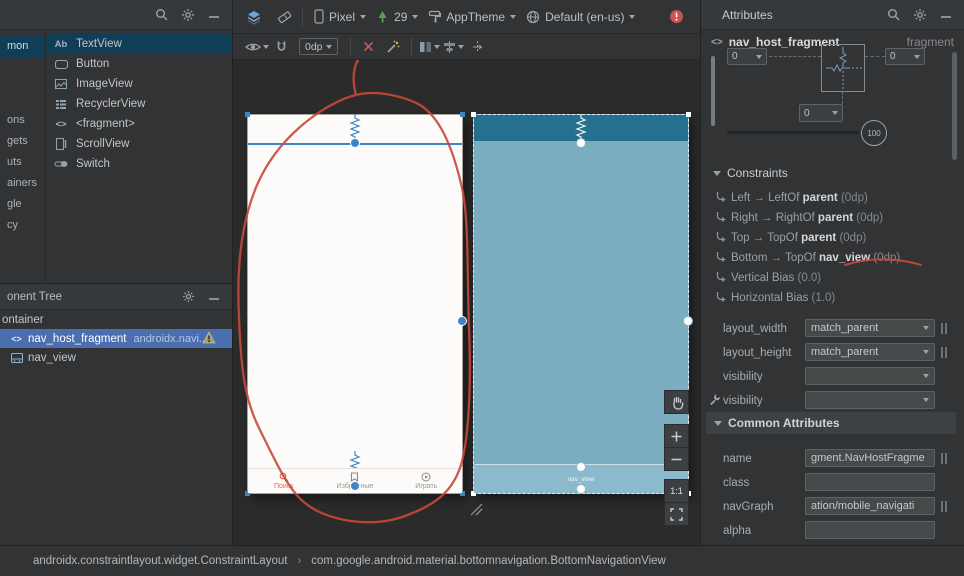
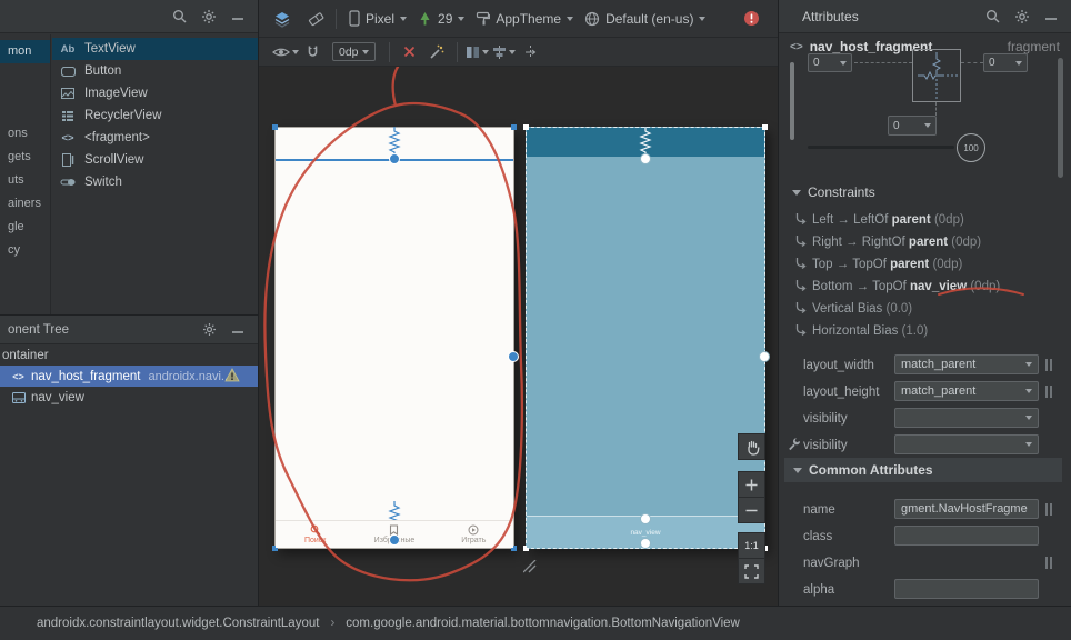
  mon
  ons
  gets
  uts
  ainers
  gle
  cy
  Ab
  TextView
  Button
  ImageView
  RecyclerView
  <>
  <fragment>
  ScrollView
  Switch
  onent Tree
  ontainer
  <>
  nav_host_fragment
  androidx.navi..
  nav_view
  Pixel
  29
  AppTheme
  Default (en-us)
  0dp
  1:1
  Attributes
  <>
  nav_host_fragment
  fragment
  0
  0
  0
  100
  Constraints
  Left → LeftOf parent (0dp)
  Right → RightOf parent (0dp)
  Top → TopOf parent (0dp)
  Bottom → TopOf nav_view (0dp)
  Vertical Bias (0.0)
  Horizontal Bias (1.0)
  layout_width
  match_parent
  layout_height
  match_parent
  visibility
  visibility
  Common Attributes
  name
  gment.NavHostFragme
  class
  navGraph
- ation/mobile_navigati
  alpha
  androidx.constraintlayout.widget.ConstraintLayout
  ›
  com.google.android.material.bottomnavigation.BottomNavigationView
